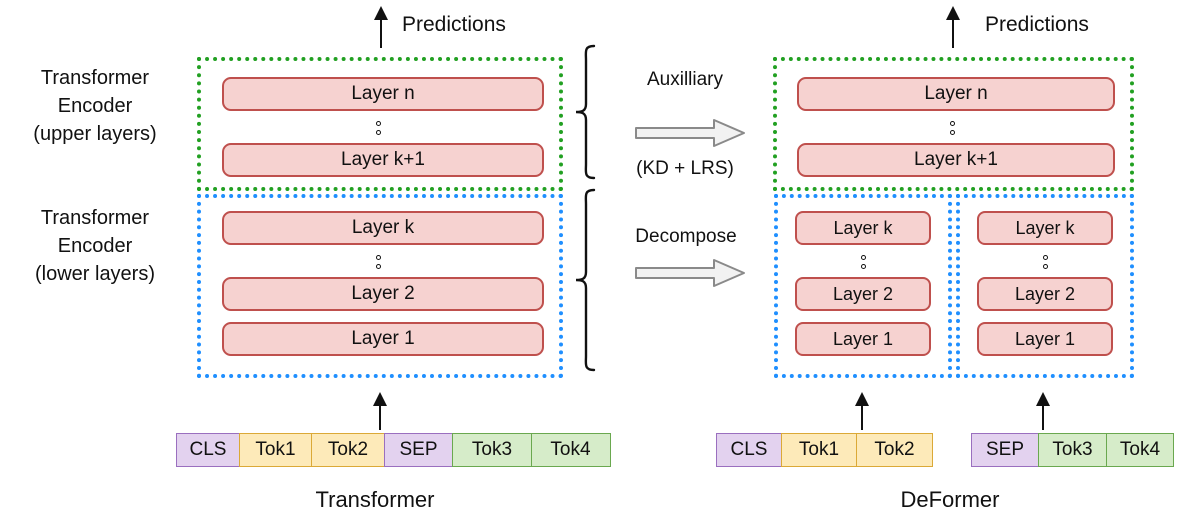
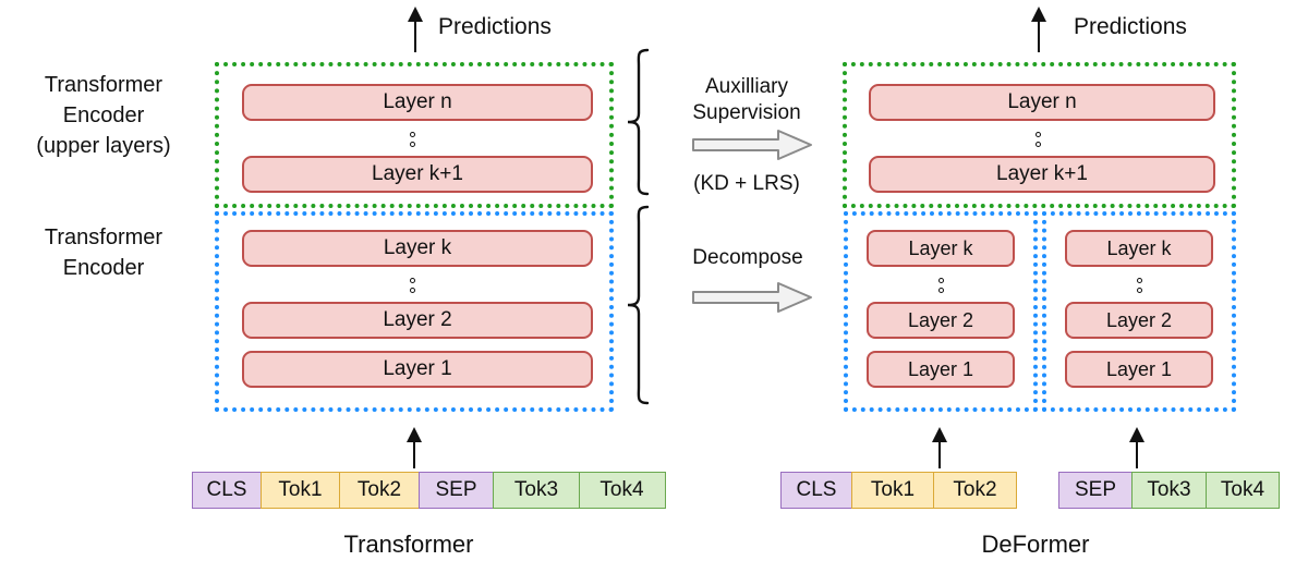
  Transformer
  Encoder
  (upper layers)
  Transformer
  Encoder
- (lower layers)
  Predictions
  Layer n
  Layer k+1
  Layer k
  Layer 2
  Layer 1
  CLS
  Tok1
  Tok2
  SEP
  Tok3
  Tok4
  Transformer
  Auxilliary
+ Supervision
  (KD + LRS)
  Decompose
  Predictions
  Layer n
  Layer k+1
  Layer k
  Layer 2
  Layer 1
  Layer k
  Layer 2
  Layer 1
  CLS
  Tok1
  Tok2
  SEP
  Tok3
  Tok4
  DeFormer
